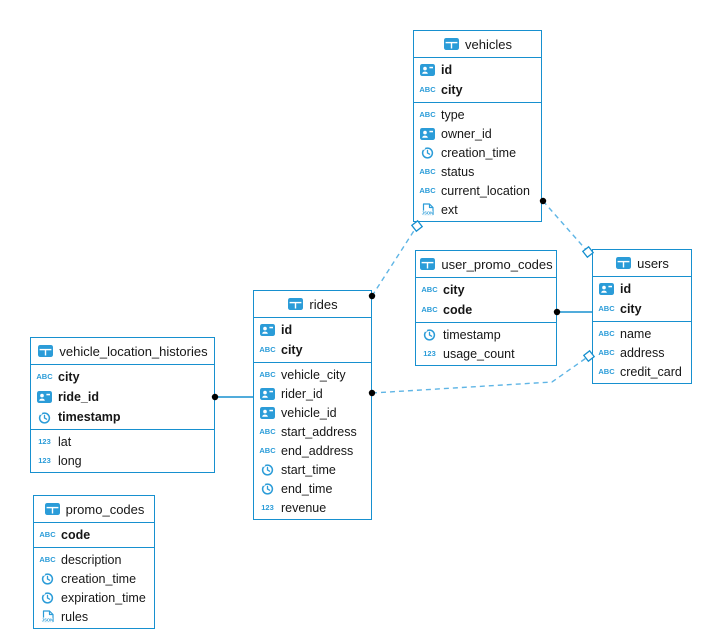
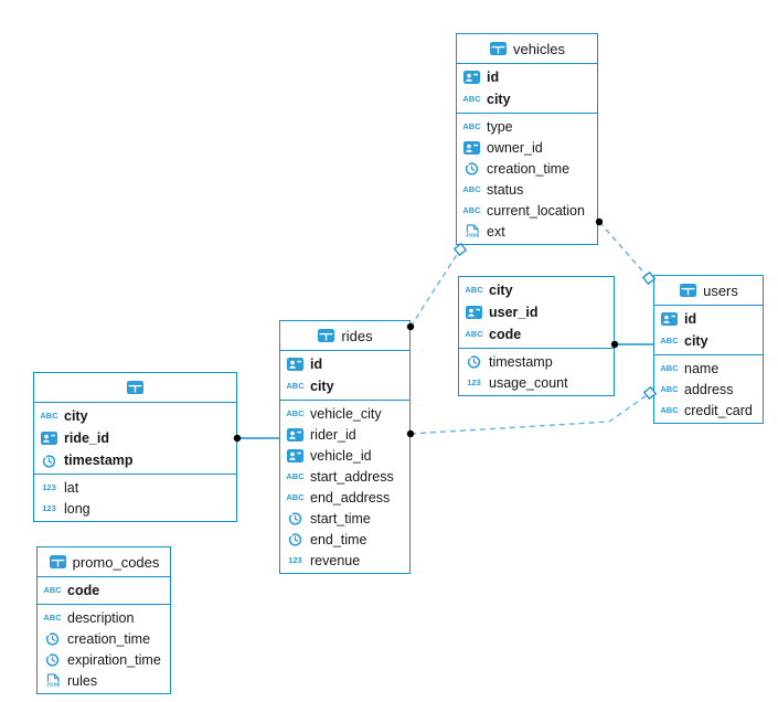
  vehicles
  id
  ABC
  city
  ABC
  type
  owner_id
  creation_time
  ABC
  status
  ABC
  current_location
  ext
- user_promo_codes
  ABC
  city
+ user_id
  ABC
  code
  timestamp
  123
  usage_count
  users
  id
  ABC
  city
  ABC
  name
  ABC
  address
  ABC
  credit_card
  rides
  id
  ABC
  city
  ABC
  vehicle_city
  rider_id
  vehicle_id
  ABC
  start_address
  ABC
  end_address
  start_time
  end_time
  123
  revenue
- vehicle_location_histories
  ABC
  city
  ride_id
  timestamp
  123
  lat
  123
  long
  promo_codes
  ABC
  code
  ABC
  description
  creation_time
  expiration_time
  rules
